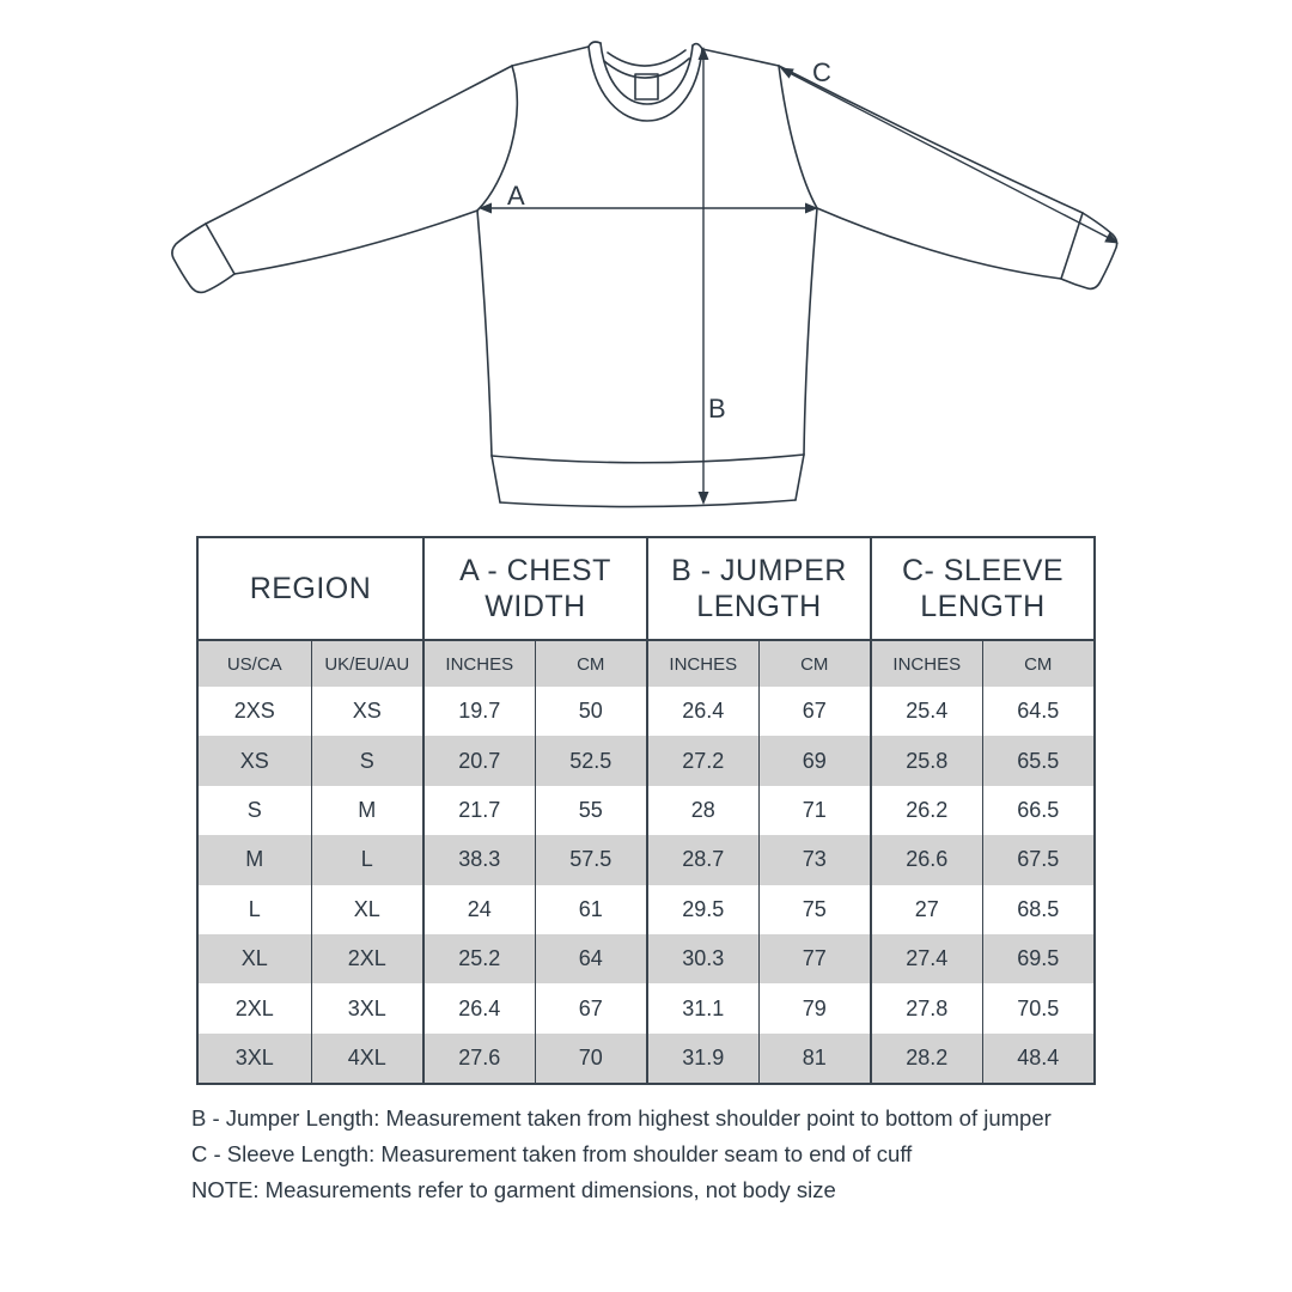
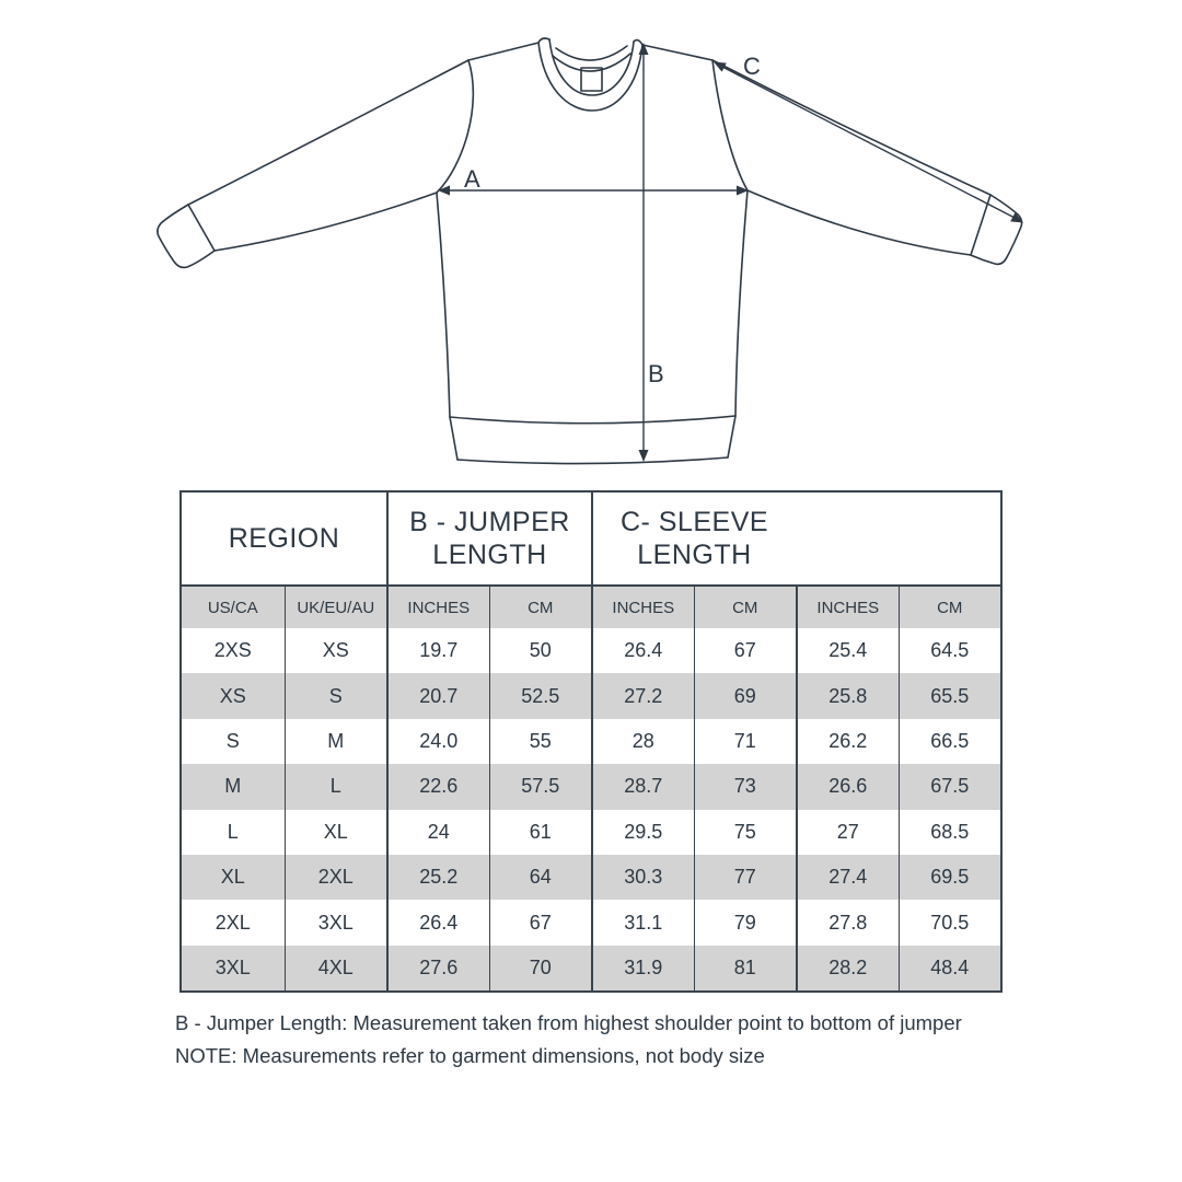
  A
  B
  C
  REGION
- A - CHEST
- WIDTH
  B - JUMPER
  LENGTH
  C- SLEEVE
  LENGTH
  US/CA
  UK/EU/AU
  INCHES
  CM
  INCHES
  CM
  INCHES
  CM
  2XS
  XS
  19.7
  50
  26.4
  67
  25.4
  64.5
  XS
  S
  20.7
  52.5
  27.2
  69
  25.8
  65.5
  S
  M
- 21.7
+ 24.0
  55
  28
  71
  26.2
  66.5
  M
  L
- 38.3
+ 22.6
  57.5
  28.7
  73
  26.6
  67.5
  L
  XL
  24
  61
  29.5
  75
  27
  68.5
  XL
  2XL
  25.2
  64
  30.3
  77
  27.4
  69.5
  2XL
  3XL
  26.4
  67
  31.1
  79
  27.8
  70.5
  3XL
  4XL
  27.6
  70
  31.9
  81
  28.2
  48.4
  B - Jumper Length: Measurement taken from highest shoulder point to bottom of jumper
- C - Sleeve Length: Measurement taken from shoulder seam to end of cuff
  NOTE: Measurements refer to garment dimensions, not body size
